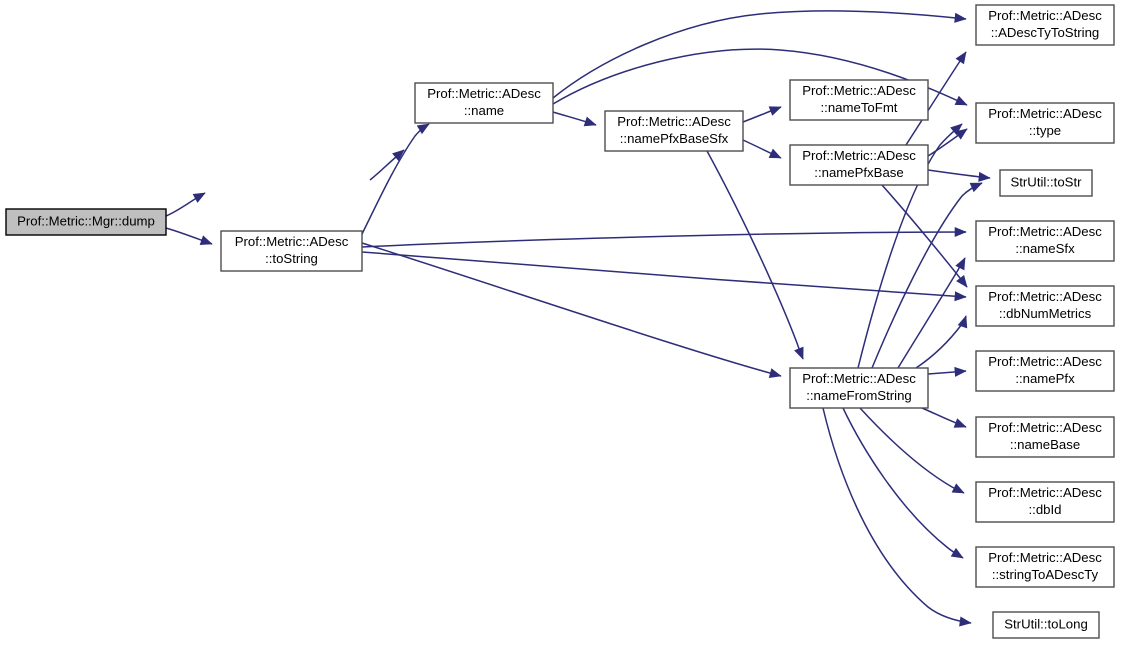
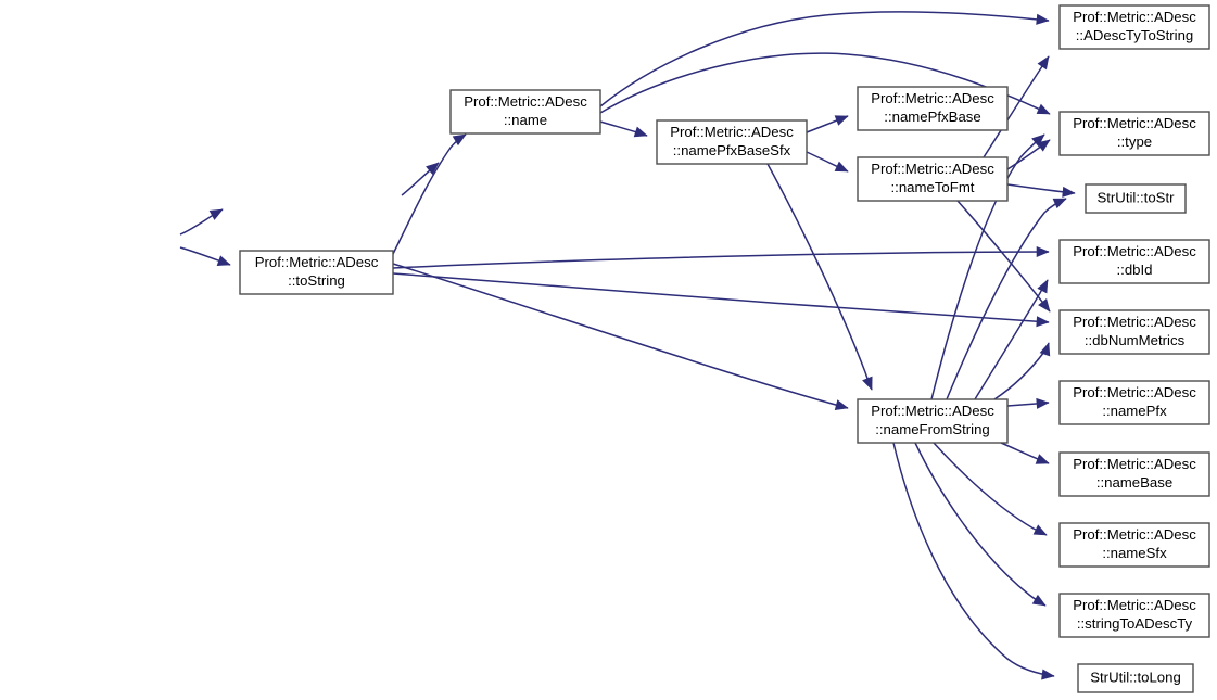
- Prof::Metric::Mgr::dump
  Prof::Metric::ADesc
  ::toString
  Prof::Metric::ADesc
  ::name
  Prof::Metric::ADesc
  ::namePfxBaseSfx
  Prof::Metric::ADesc
- ::nameToFmt
+ ::namePfxBase
  Prof::Metric::ADesc
- ::namePfxBase
+ ::nameToFmt
  Prof::Metric::ADesc
  ::nameFromString
  Prof::Metric::ADesc
  ::ADescTyToString
  Prof::Metric::ADesc
  ::type
  StrUtil::toStr
  Prof::Metric::ADesc
- ::nameSfx
+ ::dbId
  Prof::Metric::ADesc
  ::dbNumMetrics
  Prof::Metric::ADesc
  ::namePfx
  Prof::Metric::ADesc
  ::nameBase
  Prof::Metric::ADesc
- ::dbId
+ ::nameSfx
  Prof::Metric::ADesc
  ::stringToADescTy
  StrUtil::toLong
